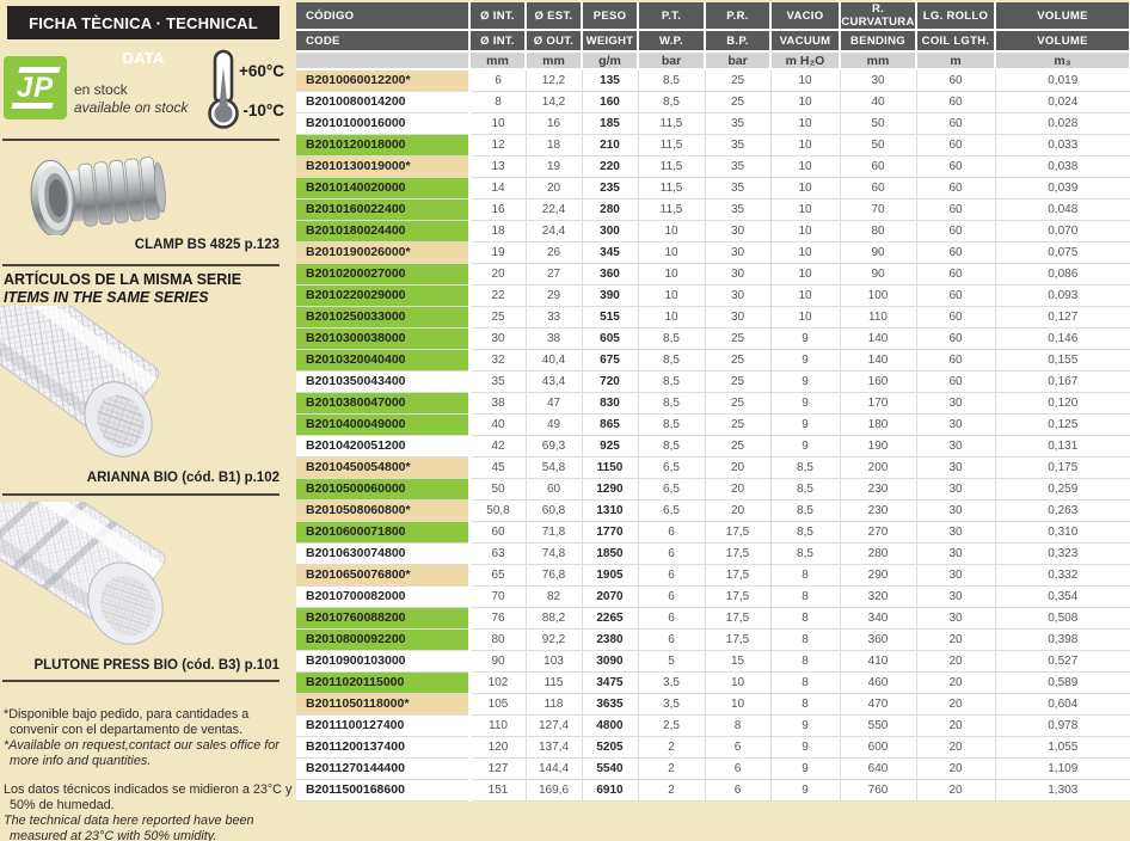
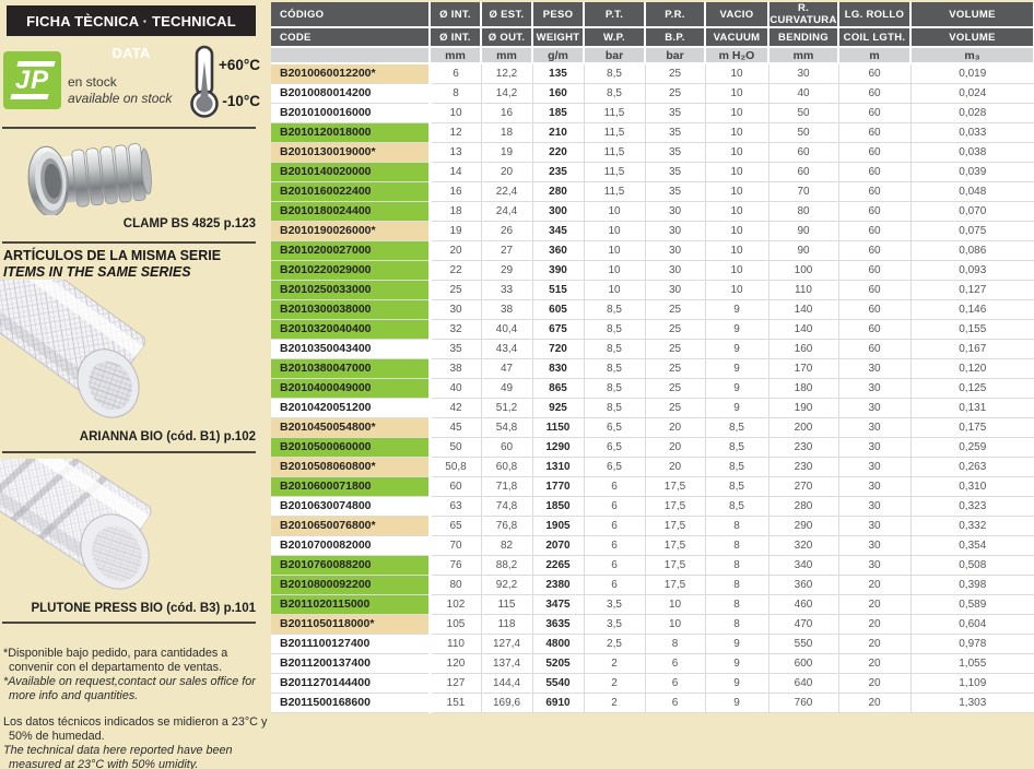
  FICHA TÈCNICA · TECHNICAL DATA
  JP
  en stock
  available on stock
  +60°C
  -10°C
  CLAMP BS 4825 p.123
  ARTÍCULOS DE LA MISMA SERIE
  ITEMS IN THE SAME SERIES
  ARIANNA BIO (cód. B1) p.102
  PLUTONE PRESS BIO (cód. B3) p.101
  *Disponible bajo pedido, para cantidades a convenir con el departamento de ventas.
  *Available on request,contact our sales office for more info and quantities.
  Los datos técnicos indicados se midieron a 23°C y 50% de humedad.
  The technical data here reported have been measured at 23°C with 50% umidity.
  CÓDIGO	Ø INT.	Ø EST.	PESO	P.T.	P.R.	VACIO	R. CURVATURA	LG. ROLLO	VOLUME
  CODE	Ø INT.	Ø OUT.	WEIGHT	W.P.	B.P.	VACUUM	BENDING	COIL LGTH.	VOLUME
  	mm	mm	g/m	bar	bar	m H₂O	mm	m	m₃
  B2010060012200*	6	12,2	135	8,5	25	10	30	60	0,019
  B2010080014200	8	14,2	160	8,5	25	10	40	60	0,024
  B2010100016000	10	16	185	11,5	35	10	50	60	0,028
  B2010120018000	12	18	210	11,5	35	10	50	60	0,033
  B2010130019000*	13	19	220	11,5	35	10	60	60	0,038
  B2010140020000	14	20	235	11,5	35	10	60	60	0,039
  B2010160022400	16	22,4	280	11,5	35	10	70	60	0,048
  B2010180024400	18	24,4	300	10	30	10	80	60	0,070
  B2010190026000*	19	26	345	10	30	10	90	60	0,075
  B2010200027000	20	27	360	10	30	10	90	60	0,086
  B2010220029000	22	29	390	10	30	10	100	60	0,093
  B2010250033000	25	33	515	10	30	10	110	60	0,127
  B2010300038000	30	38	605	8,5	25	9	140	60	0,146
  B2010320040400	32	40,4	675	8,5	25	9	140	60	0,155
  B2010350043400	35	43,4	720	8,5	25	9	160	60	0,167
  B2010380047000	38	47	830	8,5	25	9	170	30	0,120
  B2010400049000	40	49	865	8,5	25	9	180	30	0,125
- B2010420051200	42	69,3	925	8,5	25	9	190	30	0,131
+ B2010420051200	42	51,2	925	8,5	25	9	190	30	0,131
  B2010450054800*	45	54,8	1150	6,5	20	8,5	200	30	0,175
  B2010500060000	50	60	1290	6,5	20	8,5	230	30	0,259
  B2010508060800*	50,8	60,8	1310	6,5	20	8,5	230	30	0,263
  B2010600071800	60	71,8	1770	6	17,5	8,5	270	30	0,310
  B2010630074800	63	74,8	1850	6	17,5	8,5	280	30	0,323
  B2010650076800*	65	76,8	1905	6	17,5	8	290	30	0,332
  B2010700082000	70	82	2070	6	17,5	8	320	30	0,354
  B2010760088200	76	88,2	2265	6	17,5	8	340	30	0,508
  B2010800092200	80	92,2	2380	6	17,5	8	360	20	0,398
- B2010900103000	90	103	3090	5	15	8	410	20	0,527
  B2011020115000	102	115	3475	3,5	10	8	460	20	0,589
  B2011050118000*	105	118	3635	3,5	10	8	470	20	0,604
  B2011100127400	110	127,4	4800	2,5	8	9	550	20	0,978
  B2011200137400	120	137,4	5205	2	6	9	600	20	1,055
  B2011270144400	127	144,4	5540	2	6	9	640	20	1,109
  B2011500168600	151	169,6	6910	2	6	9	760	20	1,303
